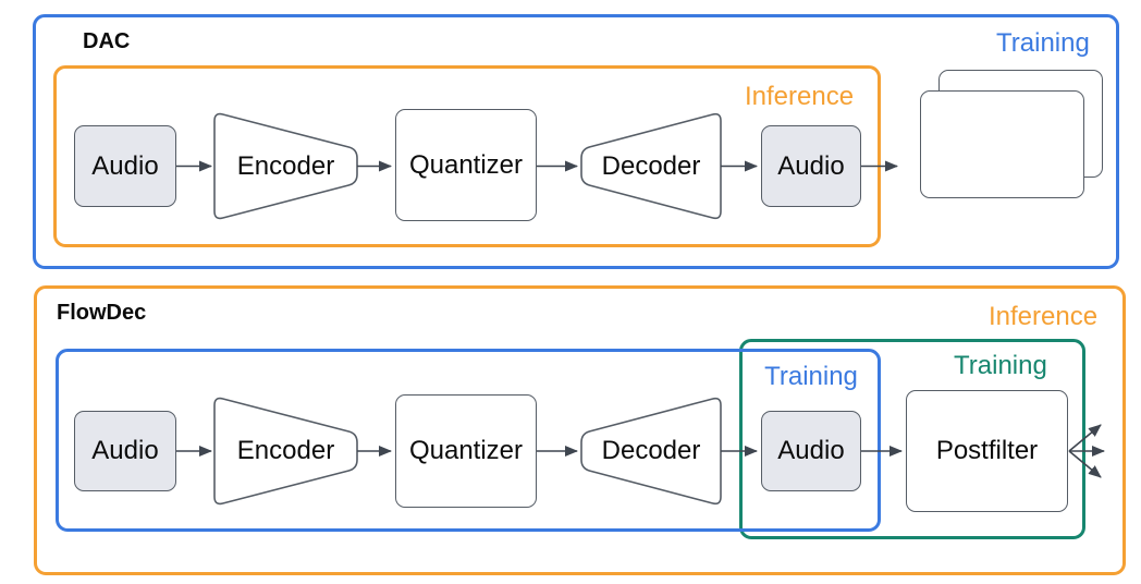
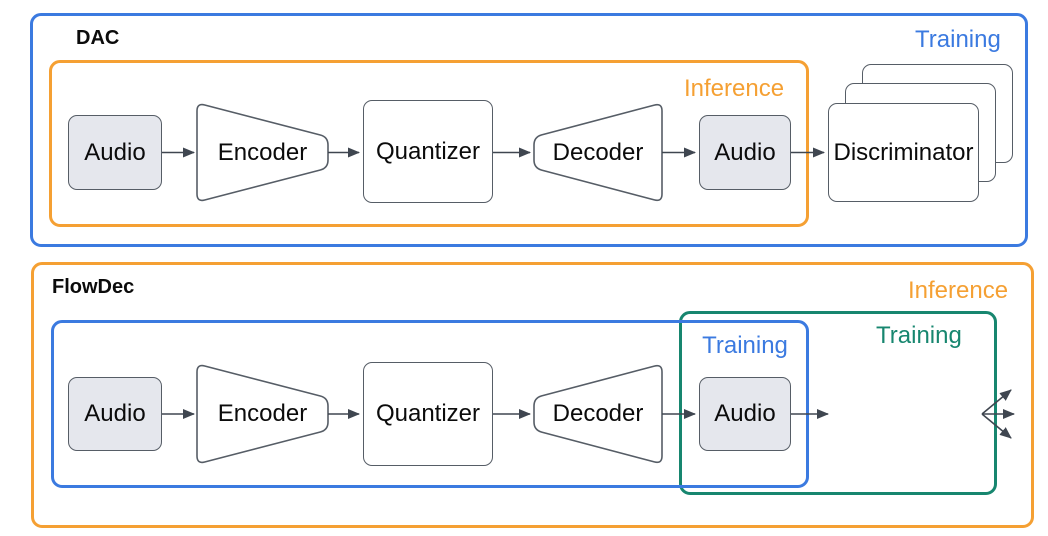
  DAC
  Training
  Inference
+ Discriminator
  Audio
  Quantizer
  Audio
  FlowDec
  Inference
  Training
  Training
  Audio
  Quantizer
  Audio
- Postfilter
  Encoder
  Decoder
  Encoder
  Decoder
